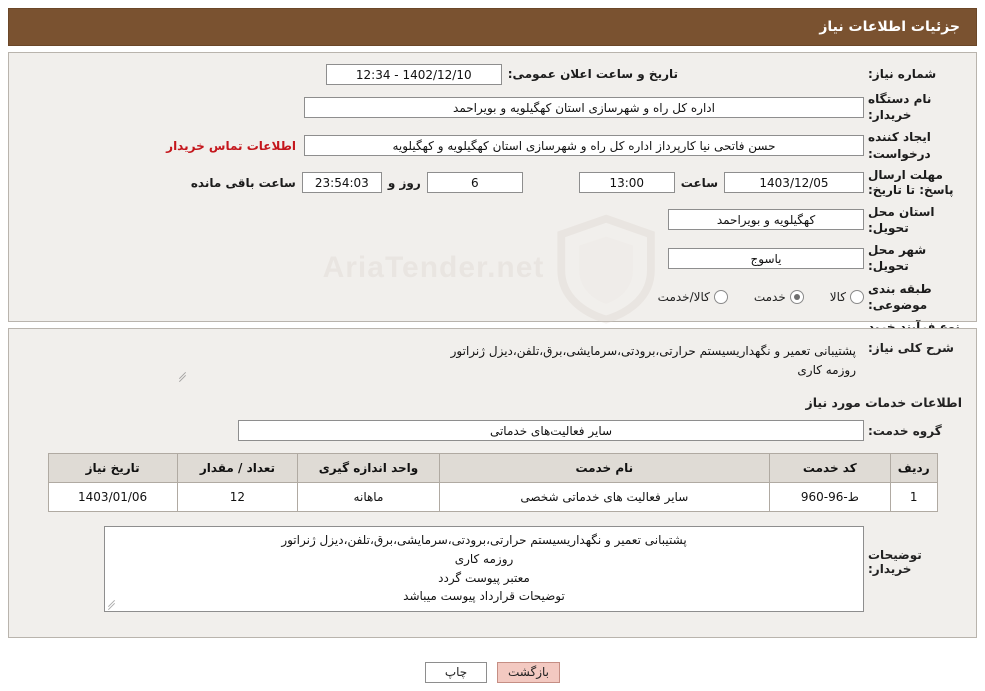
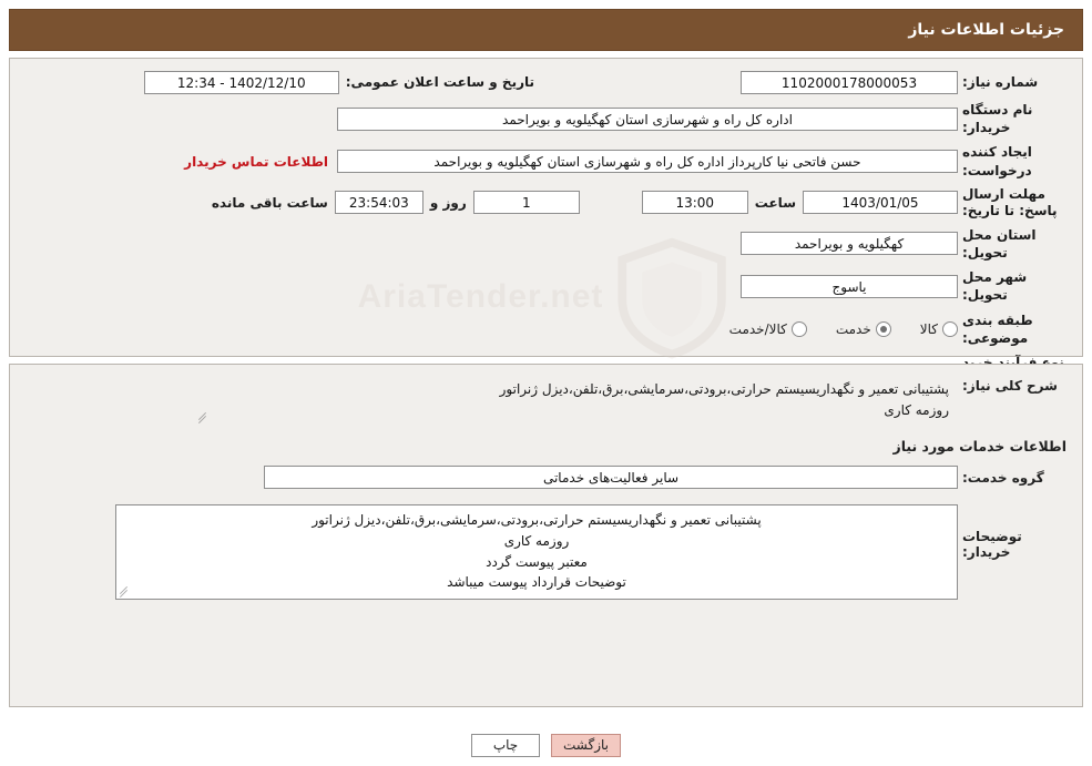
  جزئیات اطلاعات نیاز
  شماره نیاز:
+ 1102000178000053
  تاریخ و ساعت اعلان عمومی:
  1402/12/10 - 12:34
  نام دستگاه خریدار:
  اداره کل راه و شهرسازی استان کهگیلویه و بویراحمد
  ایجاد کننده درخواست:
- حسن فاتحی نیا کارپرداز اداره کل راه و شهرسازی استان کهگیلویه و کهگیلویه
+ حسن فاتحی نیا کارپرداز اداره کل راه و شهرسازی استان کهگیلویه و بویراحمد
  اطلاعات تماس خریدار
  مهلت ارسال پاسخ: تا تاریخ:
- 1403/12/05
+ 1403/01/05
  ساعت
  13:00
- 6
+ 1
  روز و
  23:54:03
  ساعت باقی مانده
  استان محل تحویل:
  کهگیلویه و بویراحمد
  شهر محل تحویل:
  یاسوج
  طبقه بندی موضوعی:
  کالا
  خدمت
  کالا/خدمت
  نوع فرآیند خرید
  شرح کلی نیاز:
  پشتیبانی تعمیر و نگهداریسیستم حرارتی،برودتی،سرمایشی،برق،تلفن،دیزل ژنراتور
  روزمه کاری
  اطلاعات خدمات مورد نیاز
  گروه خدمت:
  سایر فعالیت‌های خدماتی
- ردیف	کد خدمت	نام خدمت	واحد اندازه گیری	تعداد / مقدار	تاریخ نیاز
- 1	ط-96-960	سایر فعالیت های خدماتی شخصی	ماهانه	12	1403/01/06
  توضیحات خریدار:
  پشتیبانی تعمیر و نگهداریسیستم حرارتی،برودتی،سرمایشی،برق،تلفن،دیزل ژنراتور
  روزمه کاری
  معتبر پیوست گردد
  توضیحات قرارداد پیوست میباشد
  بازگشت
  چاپ
